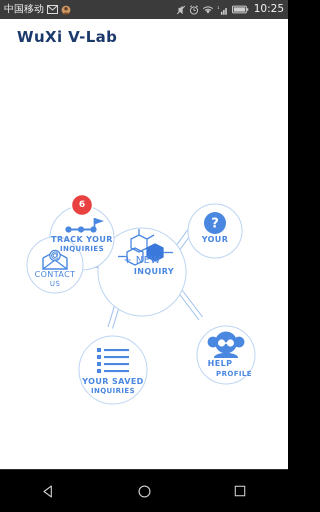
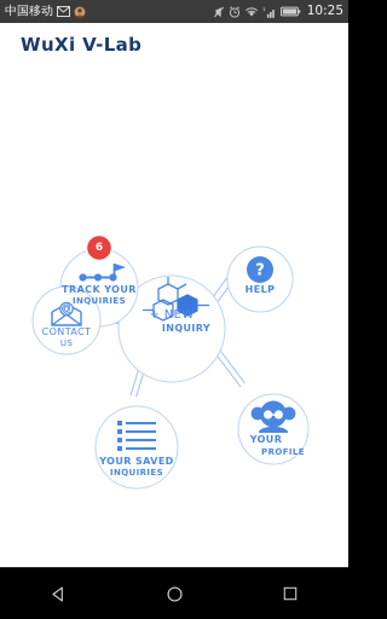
  中国移动
  10:25
  WuXi V-Lab
  ?
  + NEW
  INQUIRY
  TRACK YOUR
  INQUIRIES
  6
- YOUR
+ HELP
  CONTACT
  US
  YOUR SAVED
  INQUIRIES
- HELP
+ YOUR
  PROFILE
